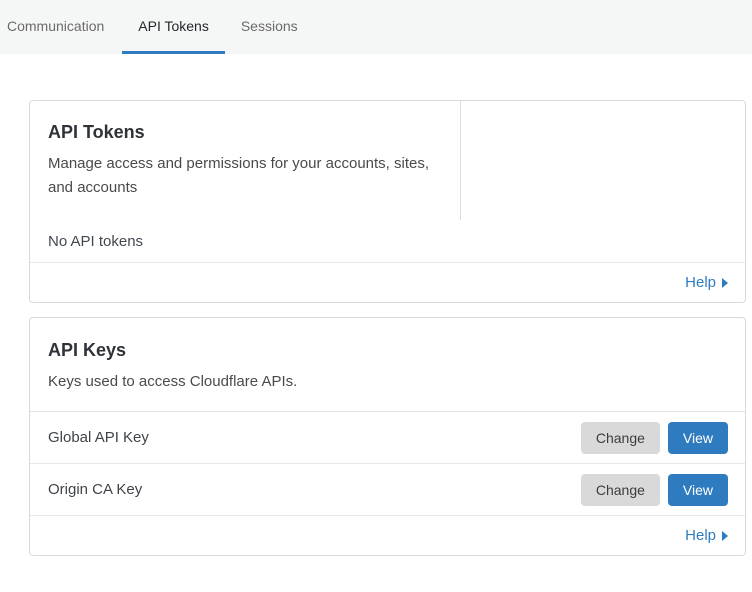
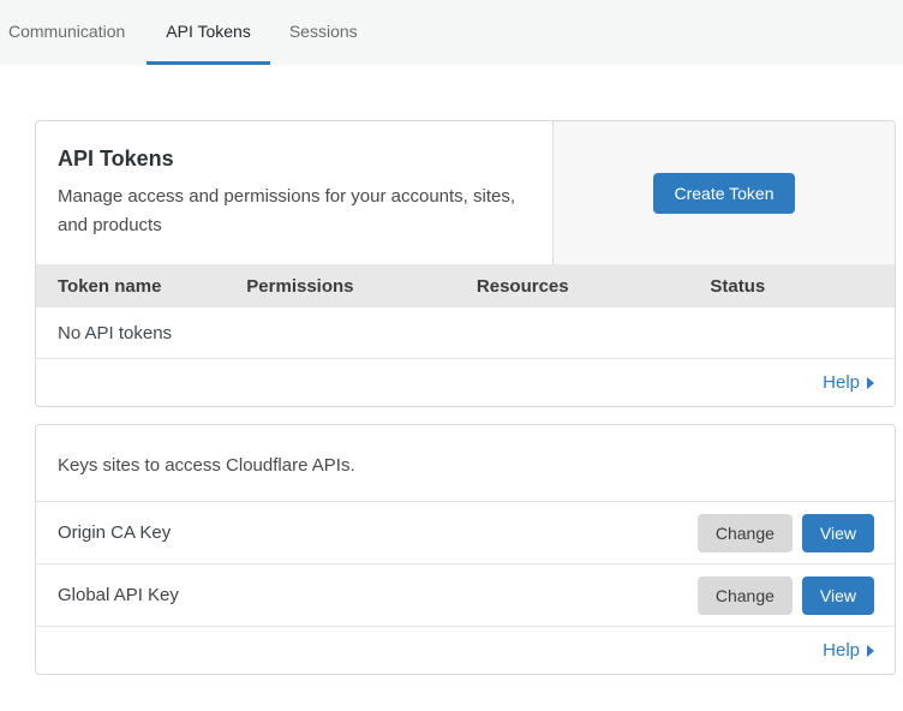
  Communication
  API Tokens
  Sessions
  API Tokens
- Manage access and permissions for your accounts, sites, and accounts
+ Manage access and permissions for your accounts, sites, and products
+ Create Token
+ Token name
+ Permissions
+ Resources
+ Status
  No API tokens
  Help
- API Keys
- Keys used to access Cloudflare APIs.
+ Keys sites to access Cloudflare APIs.
- Global API Key
+ Origin CA Key
  Change
  View
- Origin CA Key
+ Global API Key
  Change
  View
  Help
